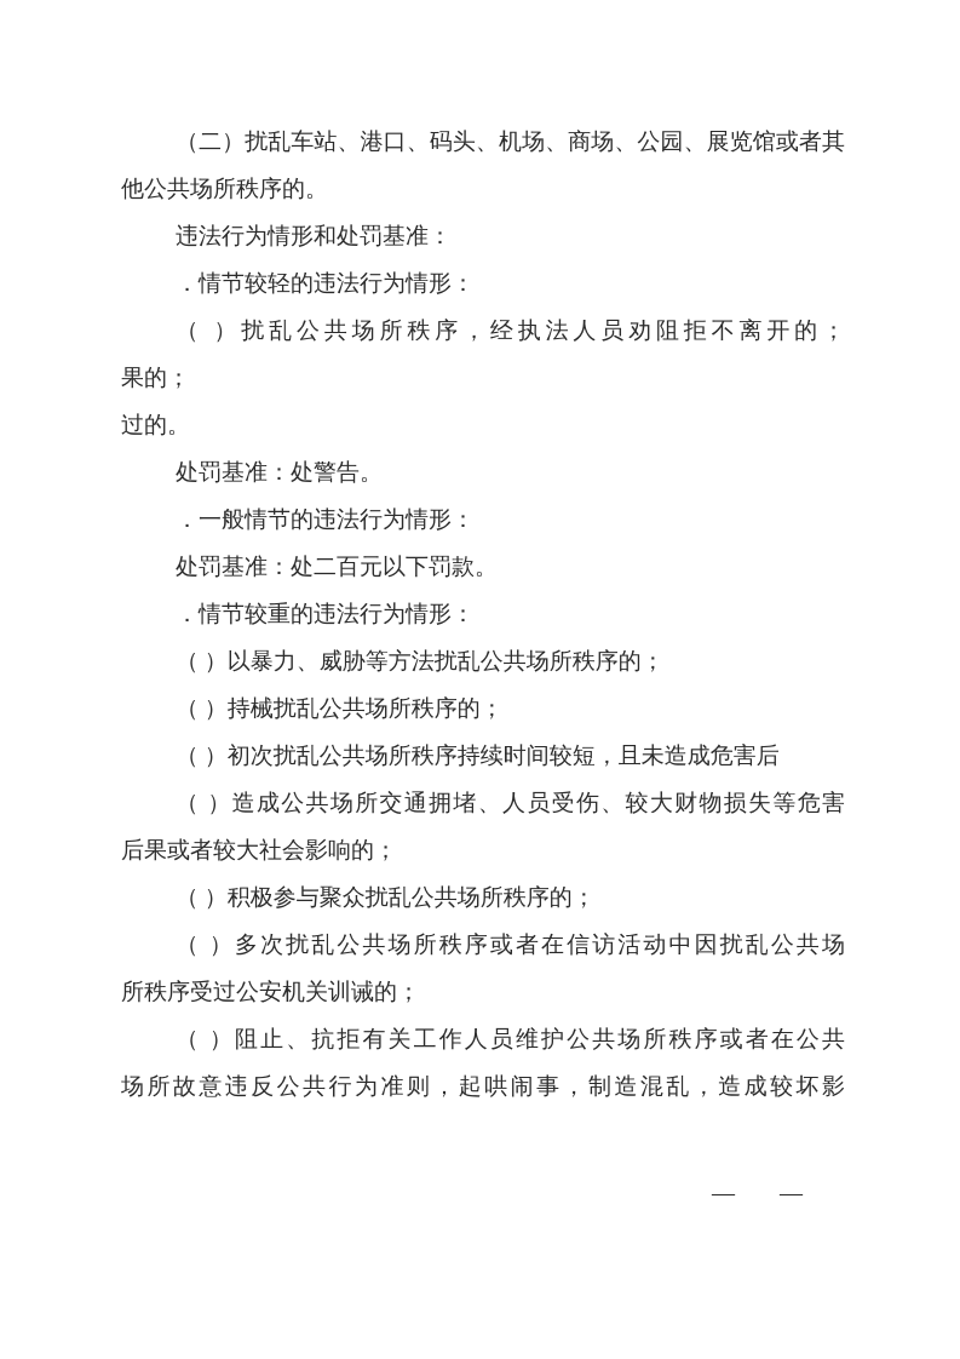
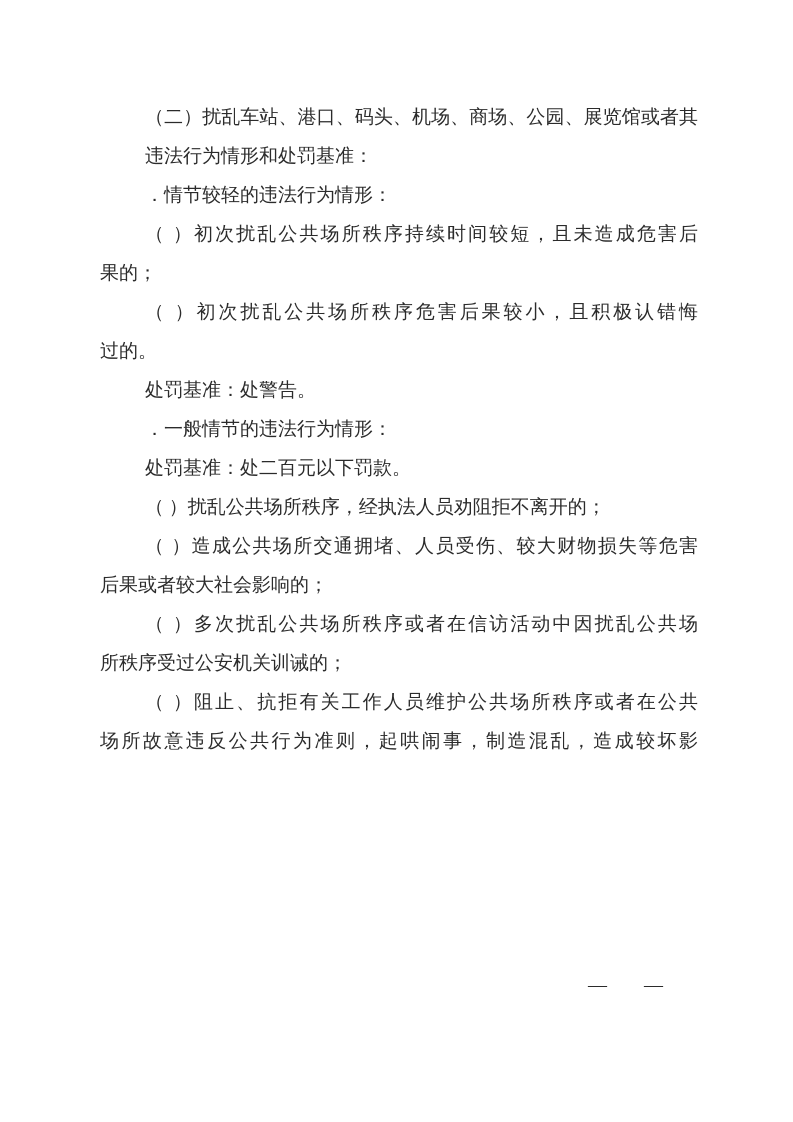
  （二）扰乱车站、港口、码头、机场、商场、公园、展览馆或者其
- 他公共场所秩序的。
  违法行为情形和处罚基准：
  ．情节较轻的违法行为情形：
- （ ）扰乱公共场所秩序，经执法人员劝阻拒不离开的；
+ （ ）初次扰乱公共场所秩序持续时间较短，且未造成危害后
  果的；
+ （ ）初次扰乱公共场所秩序危害后果较小，且积极认错悔
  过的。
  处罚基准：处警告。
  ．一般情节的违法行为情形：
  处罚基准：处二百元以下罚款。
- ．情节较重的违法行为情形：
- （ ）以暴力、威胁等方法扰乱公共场所秩序的；
- （ ）持械扰乱公共场所秩序的；
- （ ）初次扰乱公共场所秩序持续时间较短，且未造成危害后
+ （ ）扰乱公共场所秩序，经执法人员劝阻拒不离开的；
  （ ）造成公共场所交通拥堵、人员受伤、较大财物损失等危害
  后果或者较大社会影响的；
- （ ）积极参与聚众扰乱公共场所秩序的；
  （ ）多次扰乱公共场所秩序或者在信访活动中因扰乱公共场
  所秩序受过公安机关训诫的；
  （ ）阻止、抗拒有关工作人员维护公共场所秩序或者在公共
  场所故意违反公共行为准则，起哄闹事，制造混乱，造成较坏影
  —
  —
